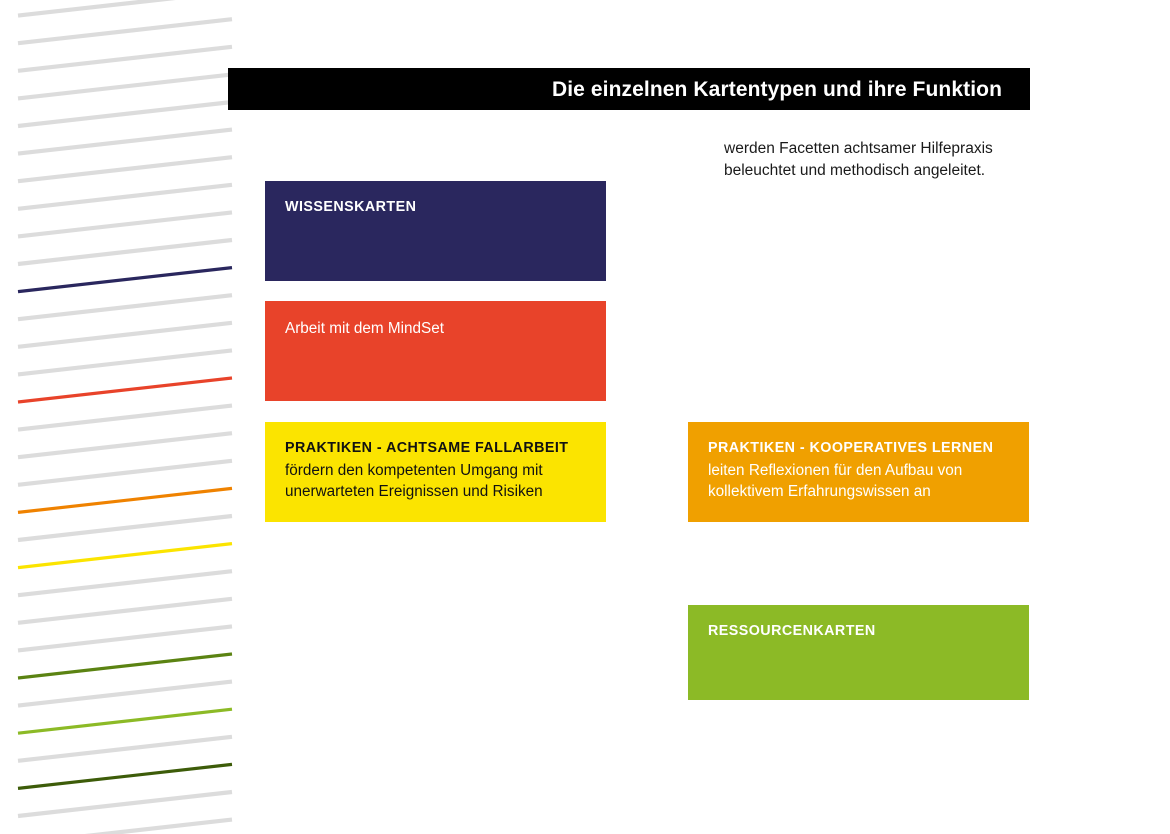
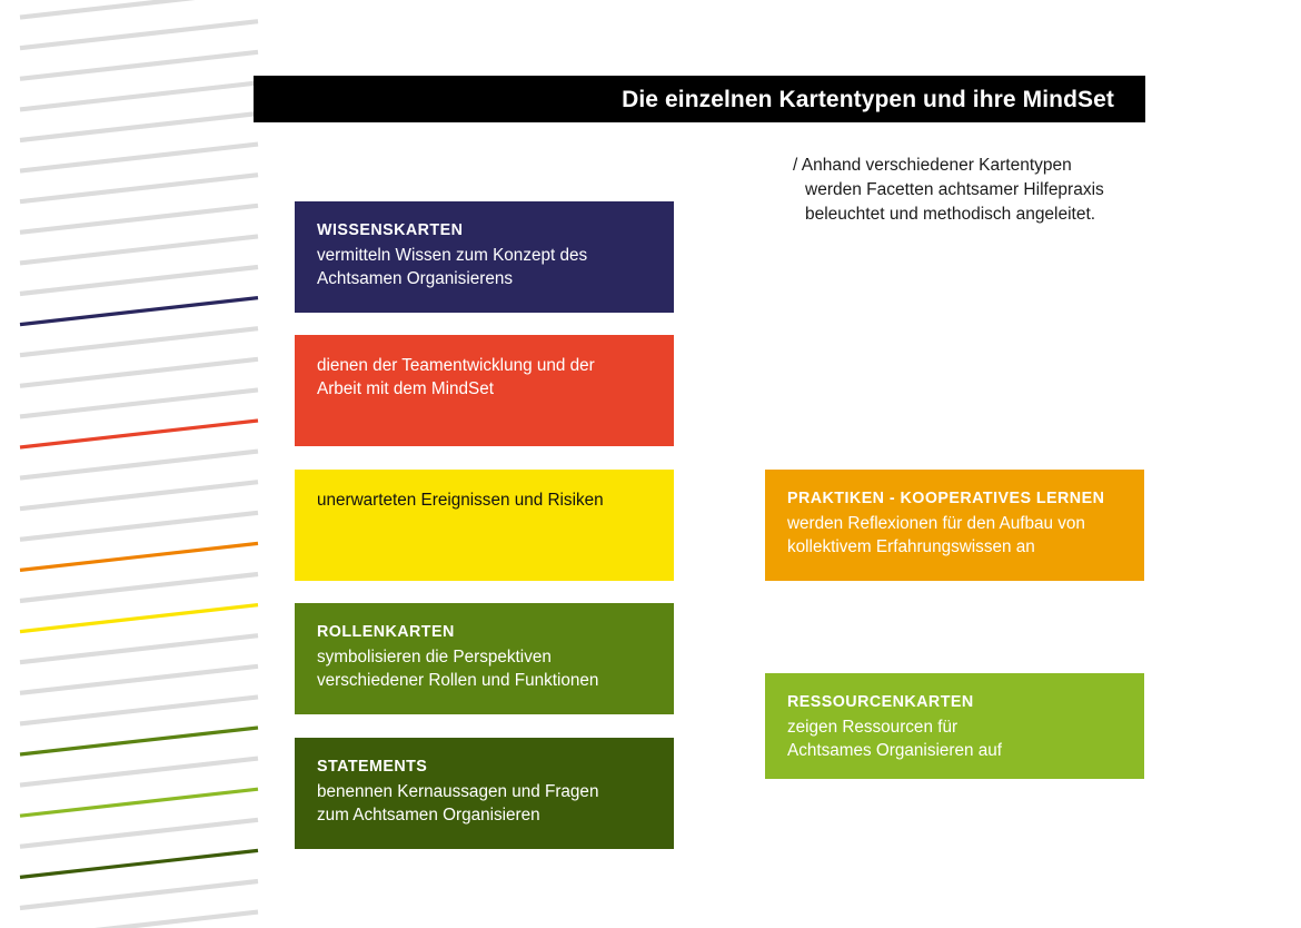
- Die einzelnen Kartentypen und ihre Funktion
+ Die einzelnen Kartentypen und ihre MindSet
+ / Anhand verschiedener Kartentypen
  werden Facetten achtsamer Hilfepraxis
  beleuchtet und methodisch angeleitet.
  WISSENSKARTEN
+ vermitteln Wissen zum Konzept des
+ Achtsamen Organisierens
+ dienen der Teamentwicklung und der
  Arbeit mit dem MindSet
- PRAKTIKEN - ACHTSAME FALLARBEIT
- fördern den kompetenten Umgang mit
  unerwarteten Ereignissen und Risiken
+ ROLLENKARTEN
+ symbolisieren die Perspektiven
+ verschiedener Rollen und Funktionen
+ STATEMENTS
+ benennen Kernaussagen und Fragen
+ zum Achtsamen Organisieren
  PRAKTIKEN - KOOPERATIVES LERNEN
- leiten Reflexionen für den Aufbau von
+ werden Reflexionen für den Aufbau von
  kollektivem Erfahrungswissen an
  RESSOURCENKARTEN
+ zeigen Ressourcen für
+ Achtsames Organisieren auf
